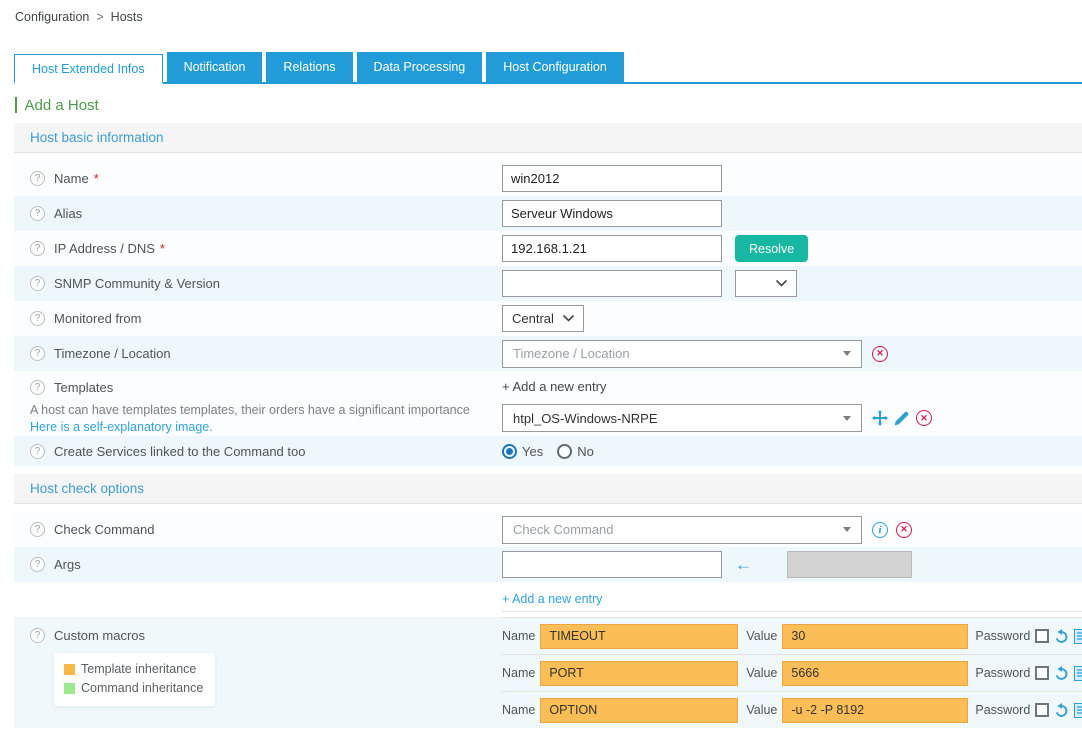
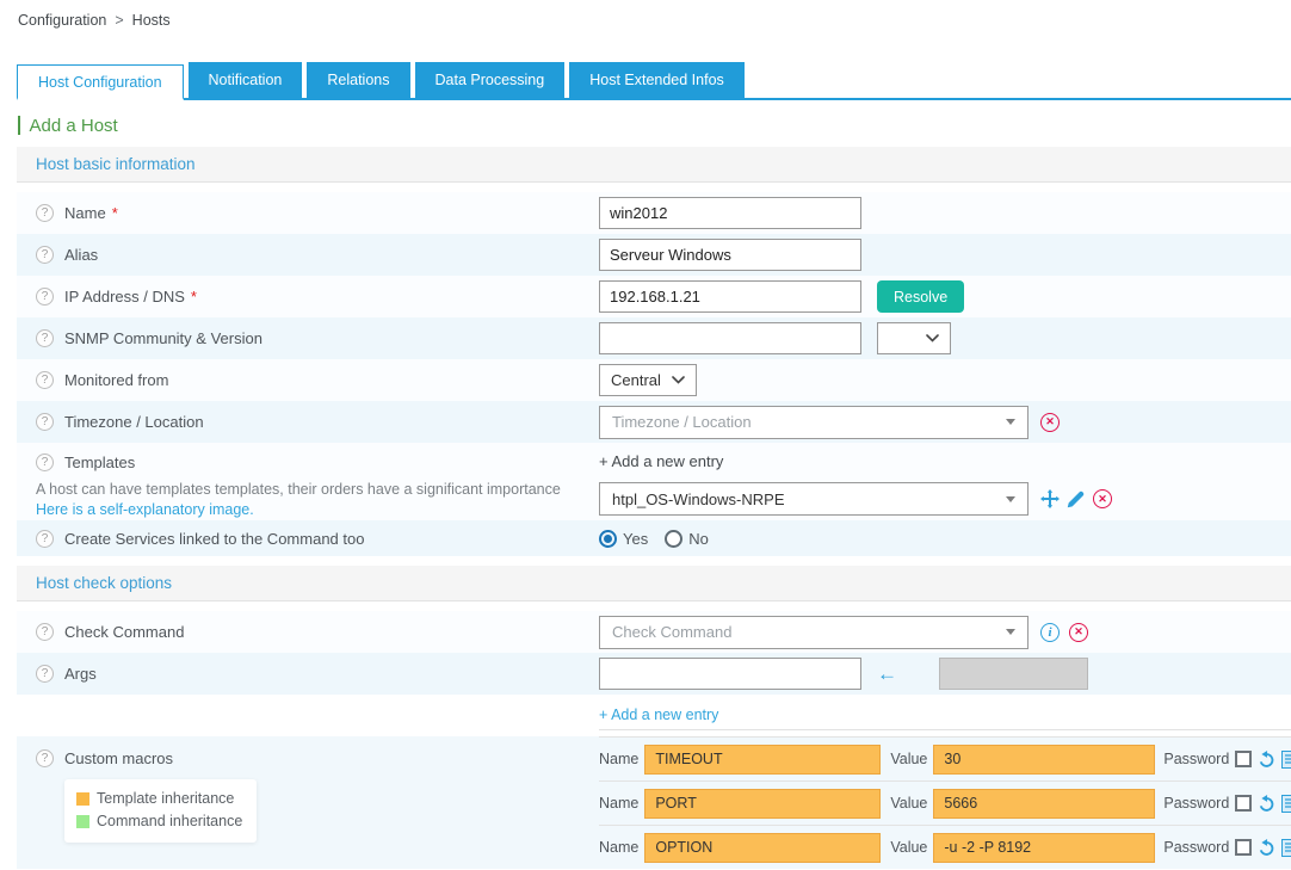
  Configuration > Hosts
- Host Extended Infos
+ Host Configuration
  Notification
  Relations
  Data Processing
- Host Configuration
+ Host Extended Infos
  Add a Host
  Host basic information
  ?
  Name
  *
  win2012
  ?
  Alias
  Serveur Windows
  ?
  IP Address / DNS
  *
  192.168.1.21
  Resolve
  ?
  SNMP Community & Version
  ?
  Monitored from
  Central
  ?
  Timezone / Location
  Timezone / Location
  ✕
  ?
  Templates
  A host can have templates templates, their orders have a significant importance
  Here is a self-explanatory image.
  + Add a new entry
  htpl_OS-Windows-NRPE
  ✕
  ?
  Create Services linked to the Command too
  Yes
  No
  Host check options
  ?
  Check Command
  Check Command
  i
  ✕
  ?
  Args
  ←
  + Add a new entry
  ?
  Custom macros
  Template inheritance
  Command inheritance
  Name
  TIMEOUT
  Value
  30
  Password
  Name
  PORT
  Value
  5666
  Password
  Name
  OPTION
  Value
  -u -2 -P 8192
  Password
